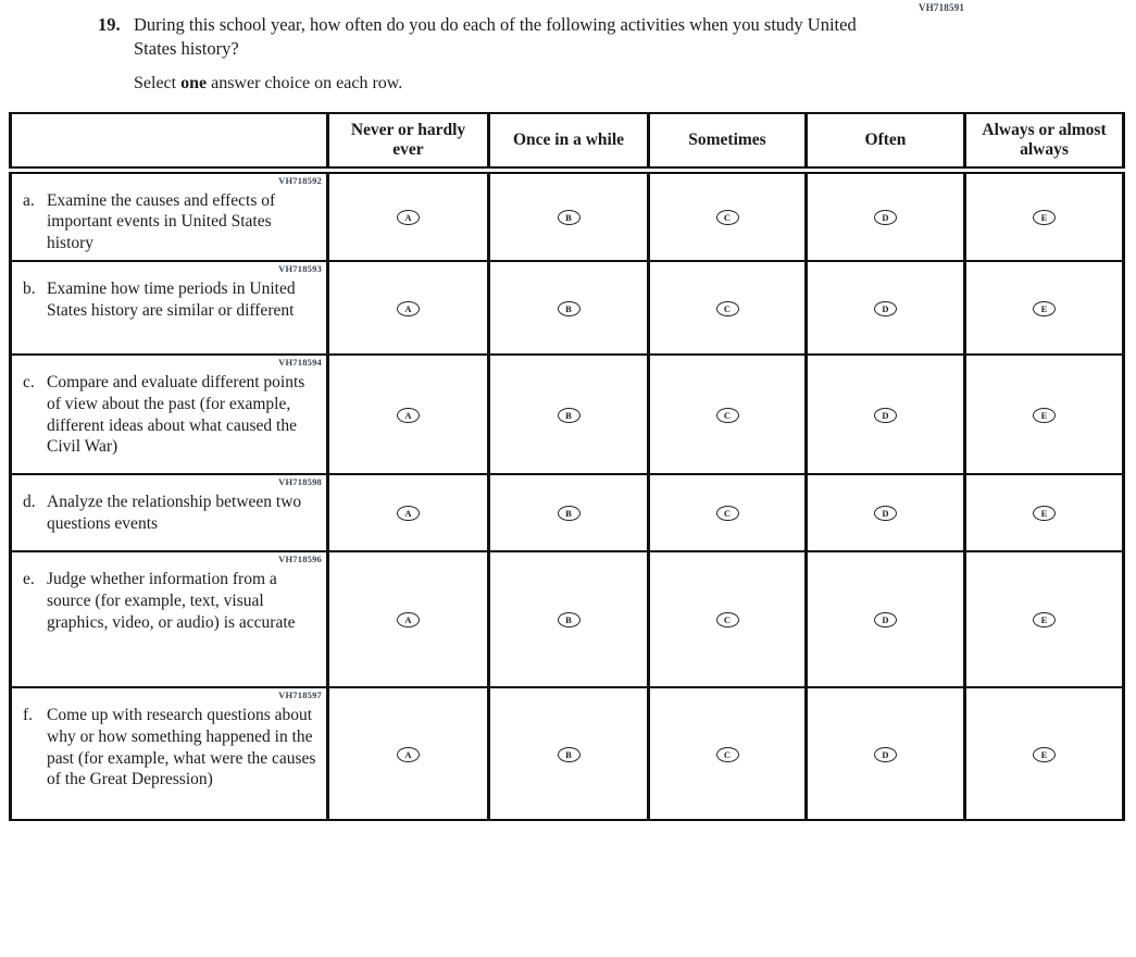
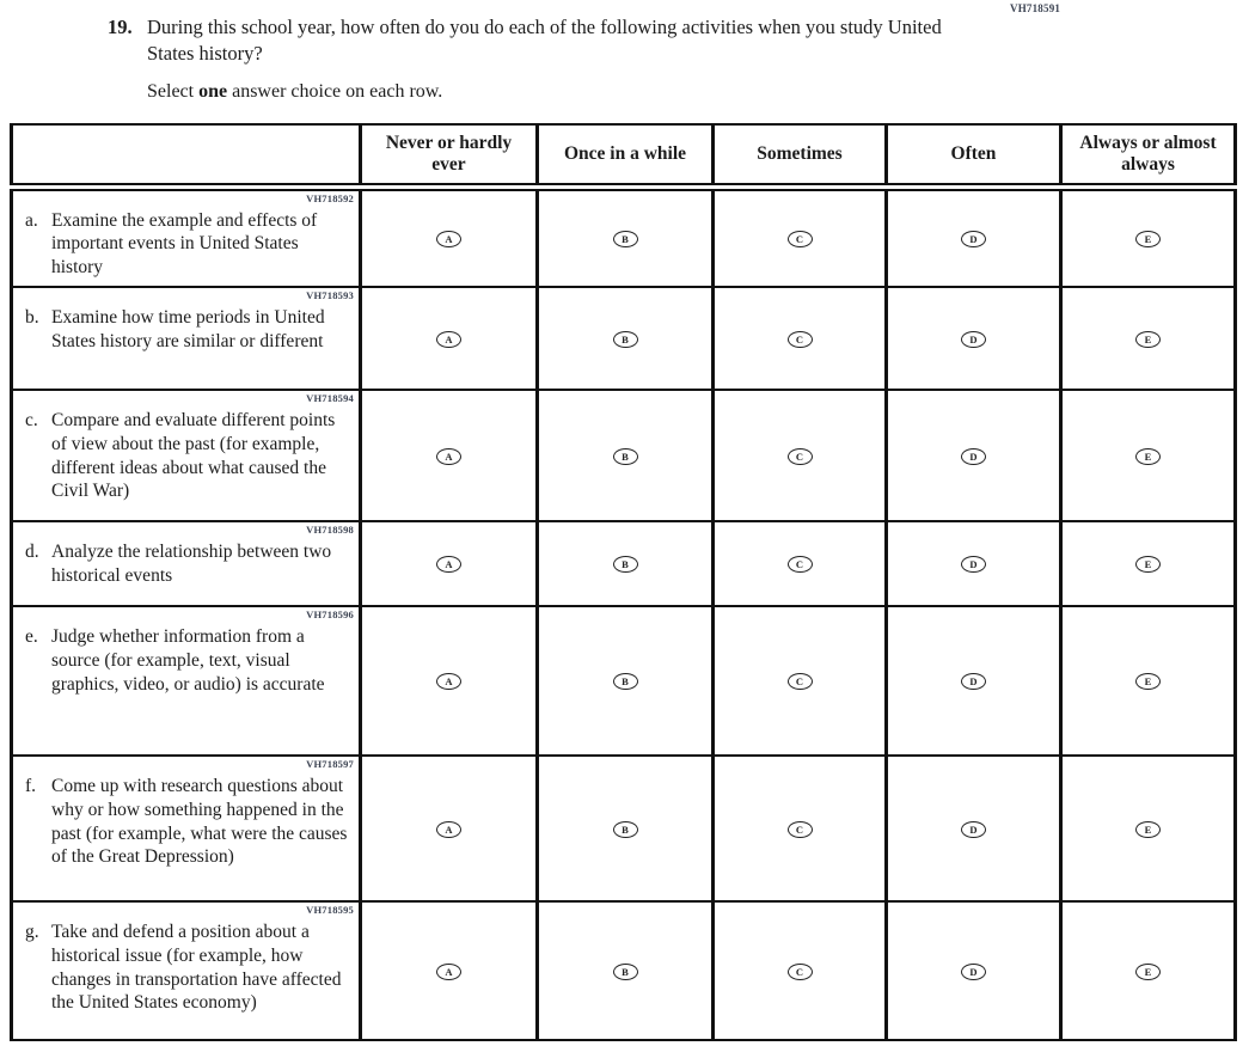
  VH718591
  19.
  During this school year, how often do you do each of the following activities when you study United States history?
  Select one answer choice on each row.
  	Never or hardly ever	Once in a while	Sometimes	Often	Always or almost always
- VH718592 a. Examine the causes and effects of important events in United States history	A	B	C	D	E
+ VH718592 a. Examine the example and effects of important events in United States history	A	B	C	D	E
  VH718593 b. Examine how time periods in United States history are similar or different	A	B	C	D	E
  VH718594 c. Compare and evaluate different points of view about the past (for example, different ideas about what caused the Civil War)	A	B	C	D	E
- VH718598 d. Analyze the relationship between two questions events	A	B	C	D	E
+ VH718598 d. Analyze the relationship between two historical events	A	B	C	D	E
  VH718596 e. Judge whether information from a source (for example, text, visual graphics, video, or audio) is accurate	A	B	C	D	E
  VH718597 f. Come up with research questions about why or how something happened in the past (for example, what were the causes of the Great Depression)	A	B	C	D	E
+ VH718595 g. Take and defend a position about a historical issue (for example, how changes in transportation have affected the United States economy)	A	B	C	D	E
